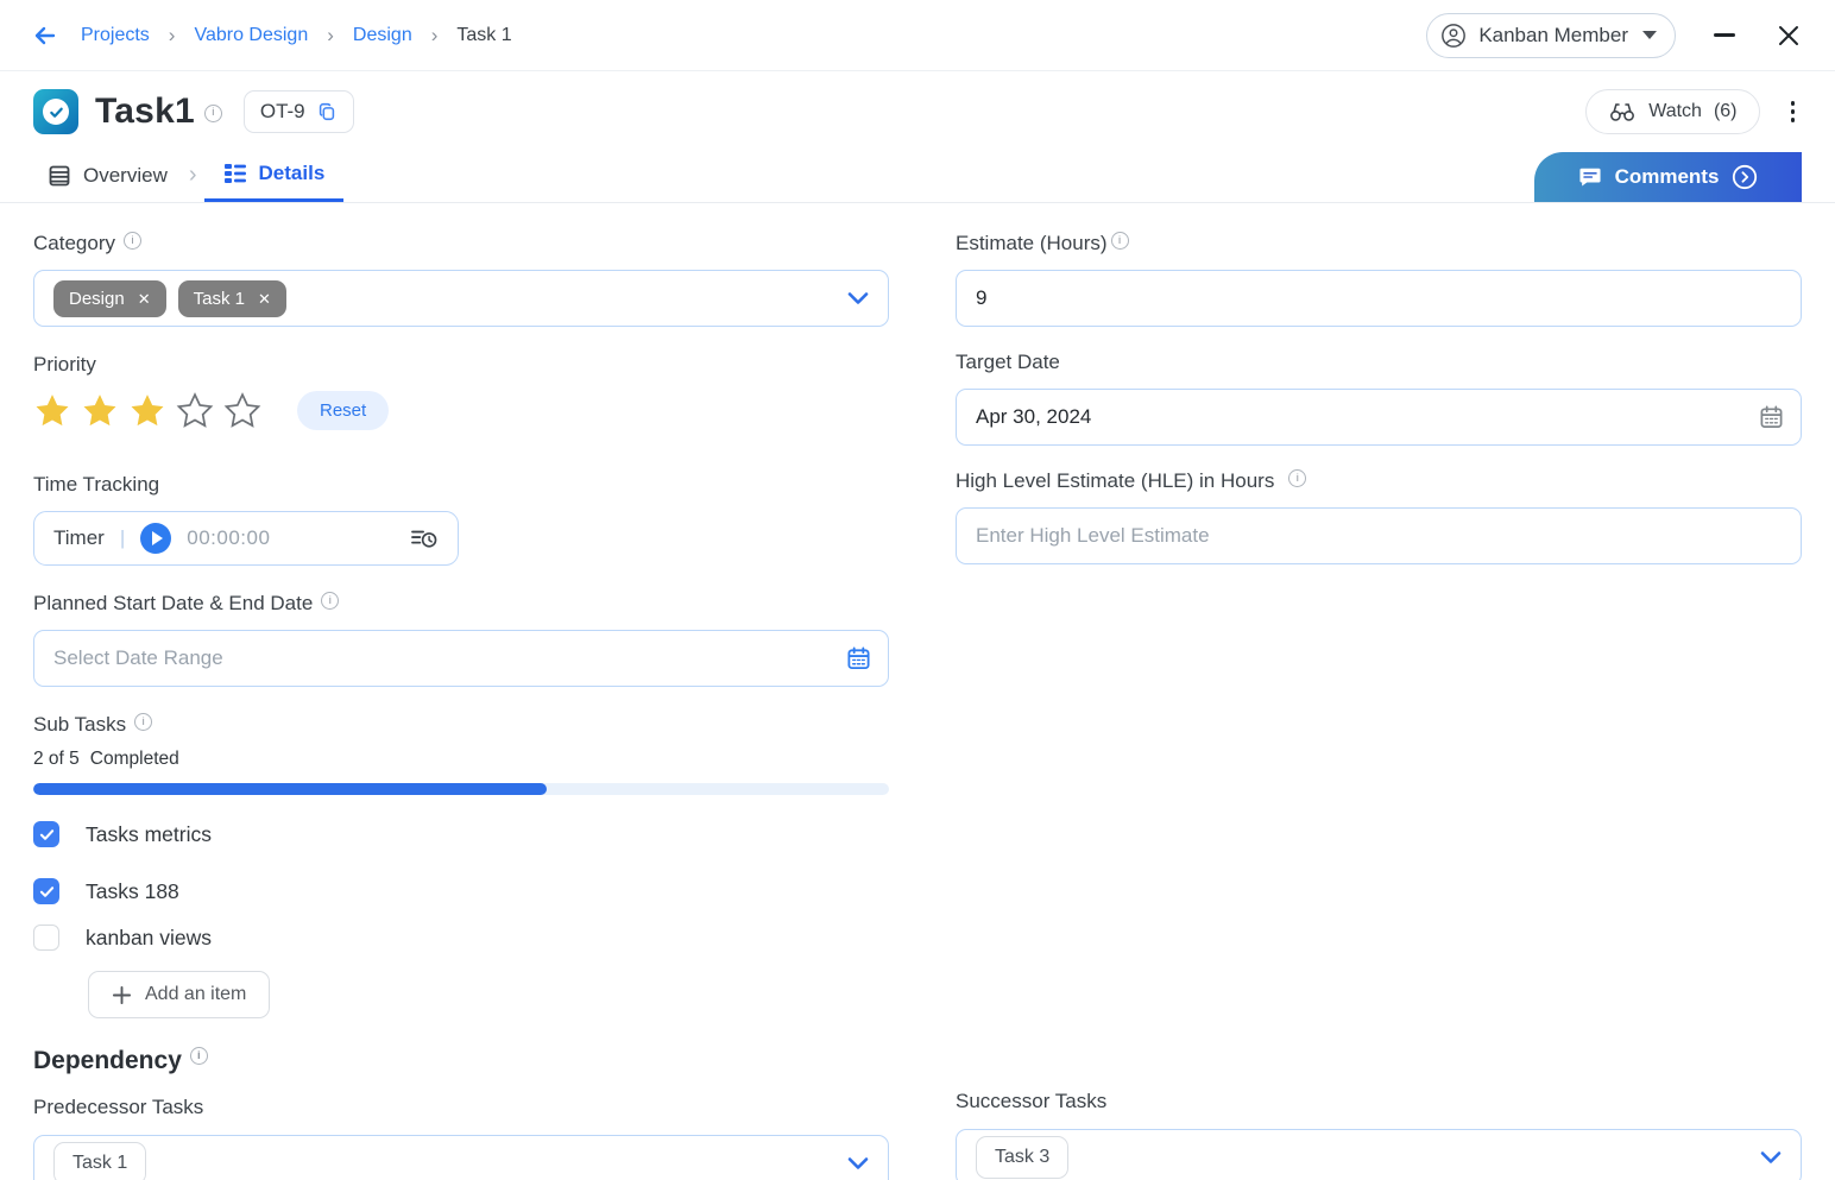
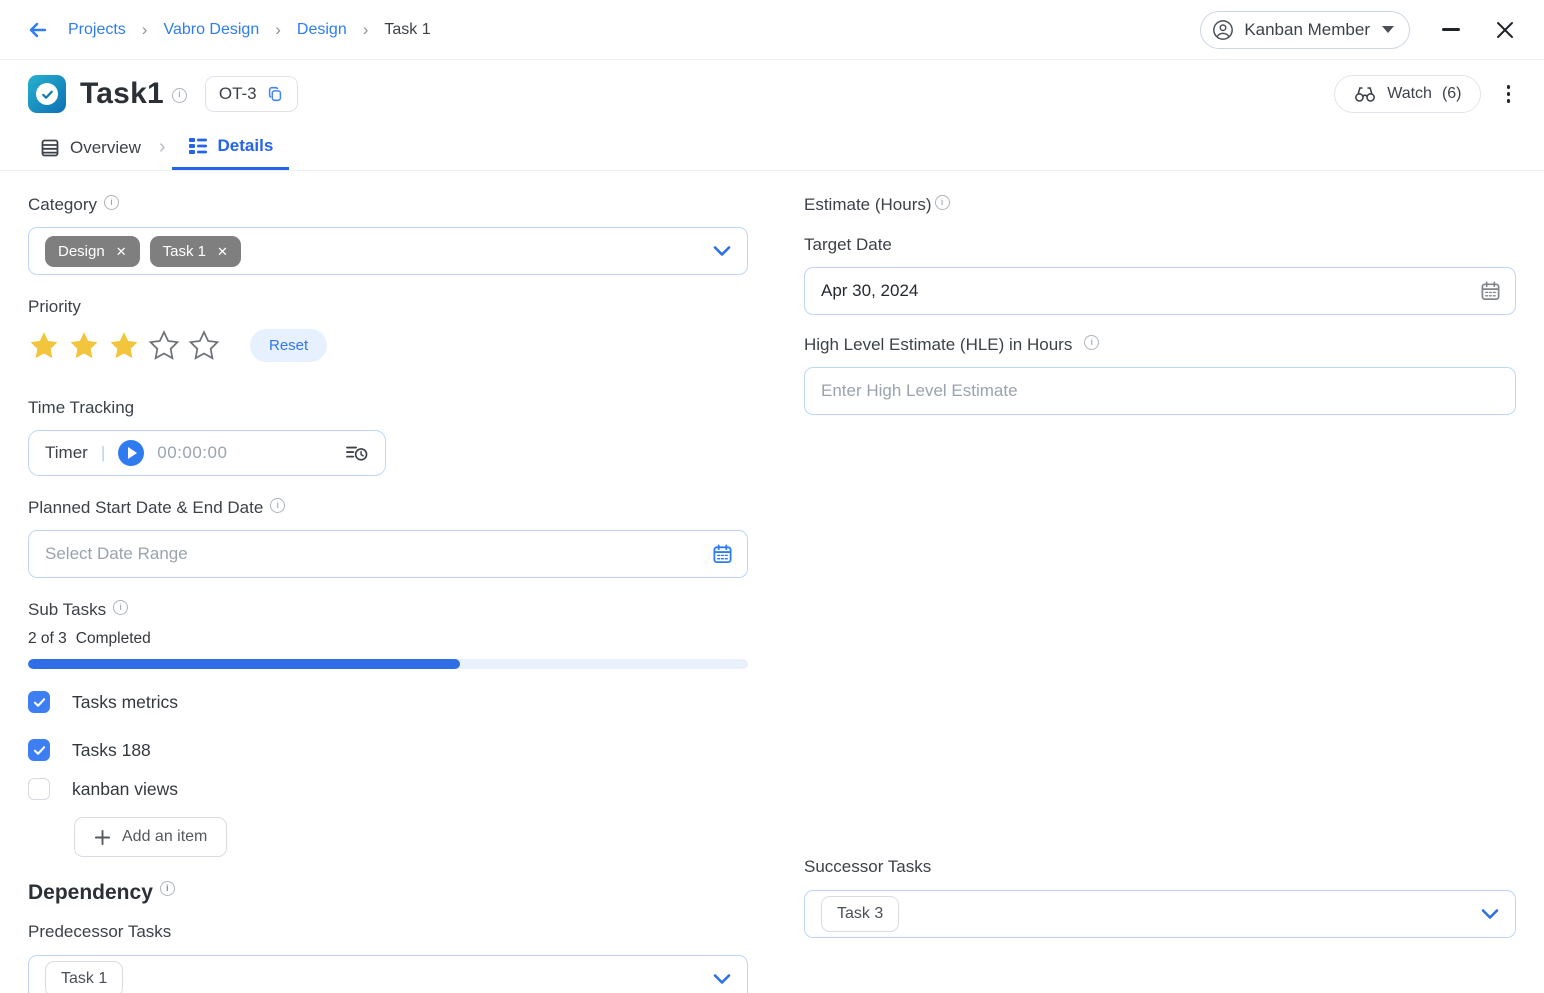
  Projects
  ›
  Vabro Design
  ›
  Design
  ›
  Task 1
  Kanban Member
  Task1
  i
- OT-9
+ OT-3
  Watch
  (6)
  Overview
  ›
  Details
- Comments
  Category
  i
  Design
  ✕
  Task 1
  ✕
  Priority
  Reset
  Time Tracking
  Timer
  |
  00:00:00
  Planned Start Date & End Date
  i
  Select Date Range
  Sub Tasks
  i
- 2 of 5
+ 2 of 3
  Completed
  Tasks metrics
  Tasks 188
  kanban views
  Add an item
  Dependency
  i
  Predecessor Tasks
  Task 1
  Estimate (Hours)
  i
- 9
  Target Date
  Apr 30, 2024
  High Level Estimate (HLE) in Hours
  i
  Enter High Level Estimate
  Successor Tasks
  Task 3
